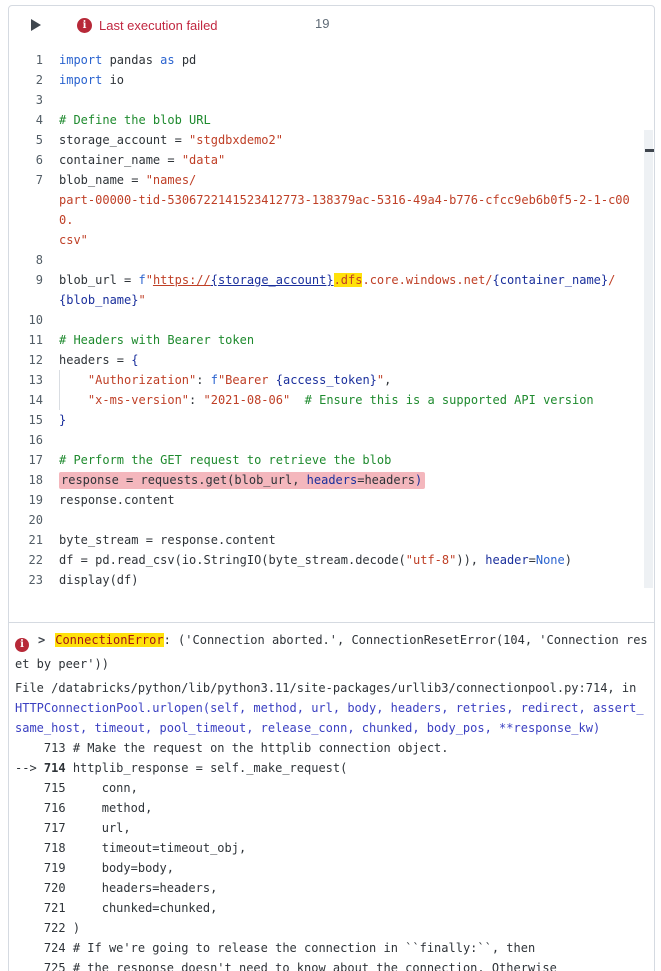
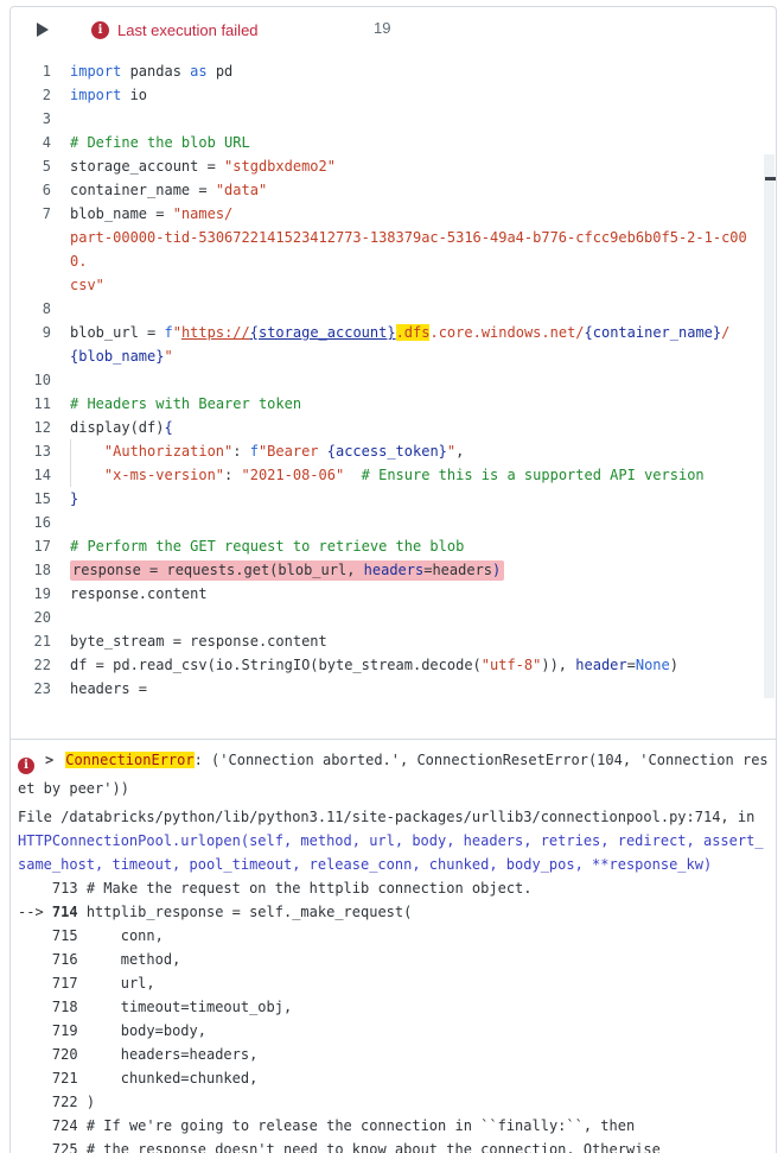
  i
  Last execution failed
  19
  1
  import pandas as pd
  2
  import io
  3
  4
  # Define the blob URL
  5
  storage_account = "stgdbxdemo2"
  6
  container_name = "data"
  7
  blob_name = "names/
  part-00000-tid-5306722141523412773-138379ac-5316-49a4-b776-cfcc9eb6b0f5-2-1-c000.
  csv"
  8
  9
  blob_url = f"https://{storage_account}.dfs.core.windows.net/{container_name}/
  {blob_name}"
  10
  11
  # Headers with Bearer token
  12
- headers = {
+ display(df){
  13
  "Authorization": f"Bearer {access_token}",
  14
  "x-ms-version": "2021-08-06" # Ensure this is a supported API version
  15
  }
  16
  17
  # Perform the GET request to retrieve the blob
  18
  response = requests.get(blob_url, headers=headers)
  19
  response.content
  20
  21
  byte_stream = response.content
  22
  df = pd.read_csv(io.StringIO(byte_stream.decode("utf-8")), header=None)
  23
- display(df)
+ headers =
  i > ConnectionError: ('Connection aborted.', ConnectionResetError(104, 'Connection reset by peer'))
  File /databricks/python/lib/python3.11/site-packages/urllib3/connectionpool.py:714, in HTTPConnectionPool.urlopen(self, method, url, body, headers, retries, redirect, assert_same_host, timeout, pool_timeout, release_conn, chunked, body_pos, **response_kw)
  713 # Make the request on the httplib connection object.
  --> 714 httplib_response = self._make_request(
  715 conn,
  716 method,
  717 url,
  718 timeout=timeout_obj,
  719 body=body,
  720 headers=headers,
  721 chunked=chunked,
  722 )
  724 # If we're going to release the connection in ``finally:``, then
  725 # the response doesn't need to know about the connection. Otherwise
